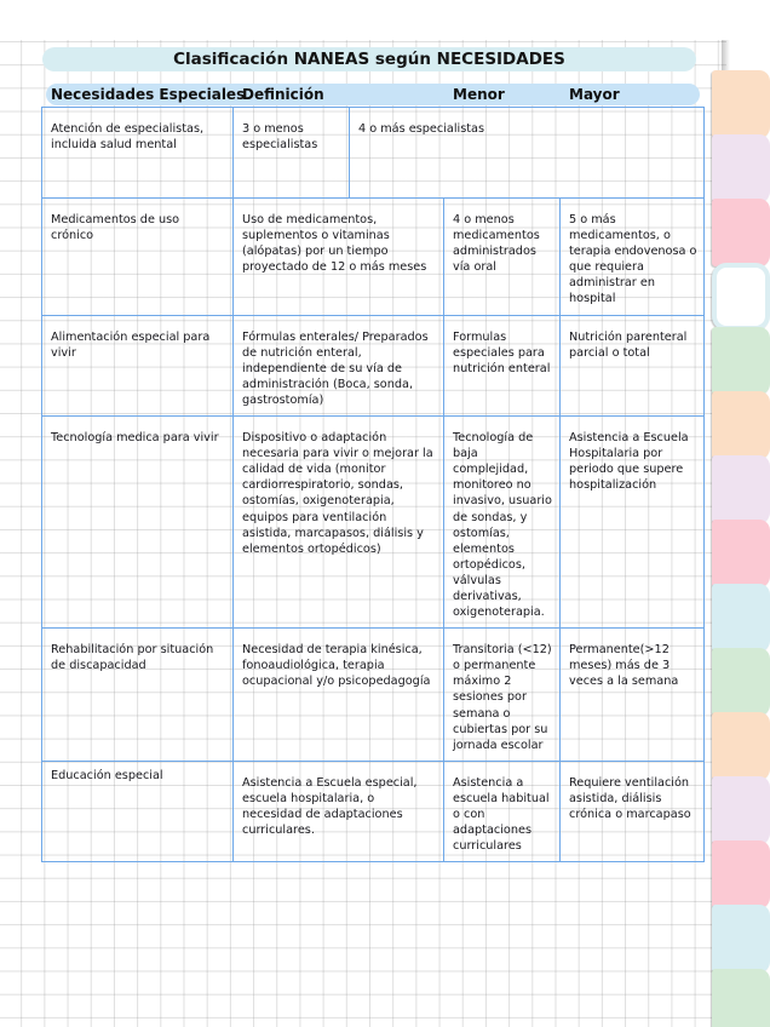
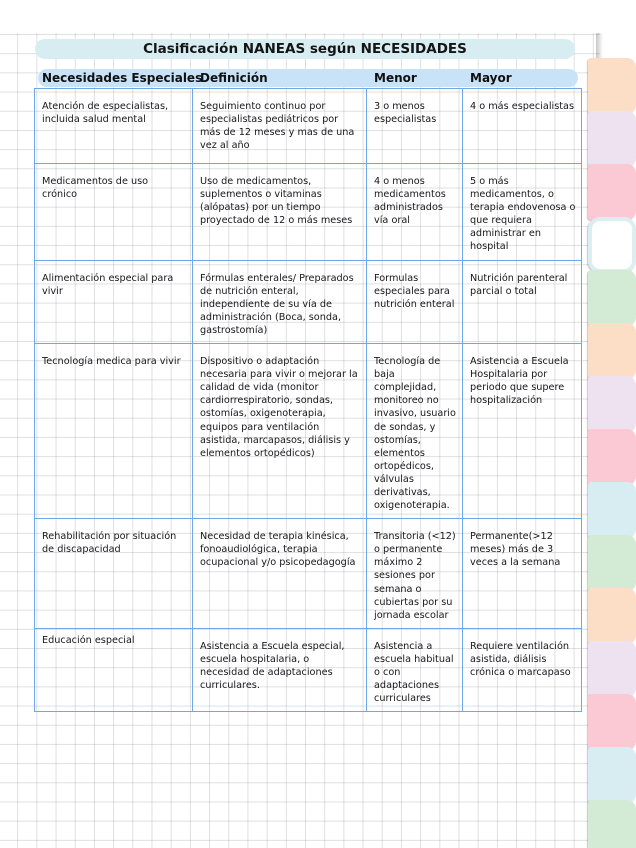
  Clasificación NANEAS según NECESIDADES
  Necesidades Especiales
  Definición
  Menor
  Mayor
  Atención de especialistas, incluida salud mental
+ Seguimiento continuo por especialistas pediátricos por más de 12 meses y mas de una vez al año
  3 o menos especialistas
  4 o más especialistas
  Medicamentos de uso crónico
  Uso de medicamentos, suplementos o vitaminas (alópatas) por un tiempo proyectado de 12 o más meses
  4 o menos medicamentos administrados vía oral
  5 o más medicamentos, o terapia endovenosa o que requiera administrar en hospital
  Alimentación especial para vivir
  Fórmulas enterales/ Preparados de nutrición enteral, independiente de su vía de administración (Boca, sonda, gastrostomía)
  Formulas especiales para nutrición enteral
  Nutrición parenteral parcial o total
  Tecnología medica para vivir
  Dispositivo o adaptación necesaria para vivir o mejorar la calidad de vida (monitor cardiorrespiratorio, sondas, ostomías, oxigenoterapia, equipos para ventilación asistida, marcapasos, diálisis y elementos ortopédicos)
  Tecnología de baja complejidad, monitoreo no invasivo, usuario de sondas, y ostomías, elementos ortopédicos, válvulas derivativas, oxigenoterapia.
  Asistencia a Escuela Hospitalaria por periodo que supere hospitalización
  Rehabilitación por situación de discapacidad
  Necesidad de terapia kinésica, fonoaudiológica, terapia ocupacional y/o psicopedagogía
  Transitoria (<12) o permanente máximo 2 sesiones por semana o cubiertas por su jornada escolar
  Permanente(>12 meses) más de 3 veces a la semana
  Educación especial
  Asistencia a Escuela especial, escuela hospitalaria, o necesidad de adaptaciones curriculares.
  Asistencia a escuela habitual o con adaptaciones curriculares
  Requiere ventilación asistida, diálisis crónica o marcapaso
